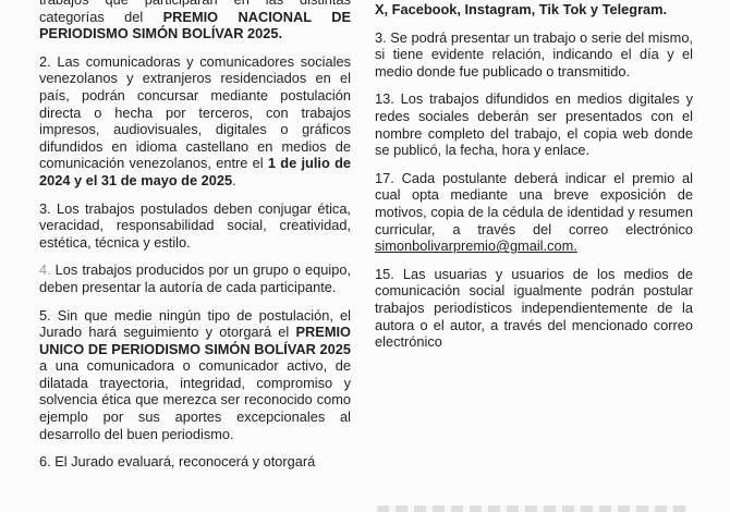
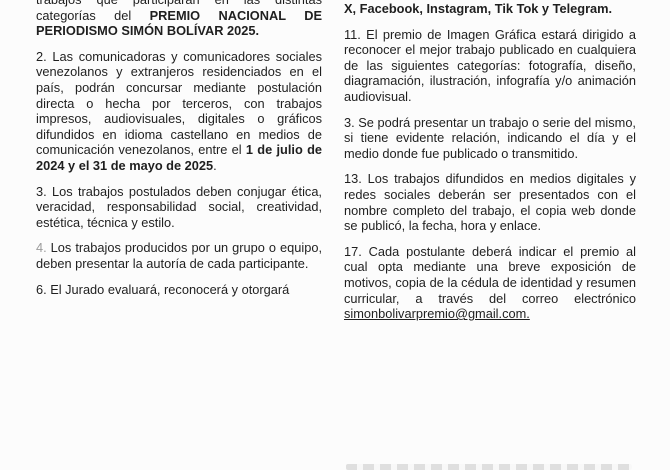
  2. Las comunicadoras y comunicadores sociales venezolanos y extranjeros residenciados en el país, podrán concursar mediante postulación directa o hecha por terceros, con trabajos impresos, audiovisuales, digitales o gráficos difundidos en idioma castellano en medios de comunicación venezolanos, entre el 1 de julio de 2024 y el 31 de mayo de 2025.
  3. Los trabajos postulados deben conjugar ética, veracidad, responsabilidad social, creatividad, estética, técnica y estilo.
  4. Los trabajos producidos por un grupo o equipo, deben presentar la autoría de cada participante.
- 5. Sin que medie ningún tipo de postulación, el Jurado hará seguimiento y otorgará el PREMIO UNICO DE PERIODISMO SIMÓN BOLÍVAR 2025 a una comunicadora o comunicador activo, de dilatada trayectoria, integridad, compromiso y solvencia ética que merezca ser reconocido como ejemplo por sus aportes excepcionales al desarrollo del buen periodismo.
  6. El Jurado evaluará, reconocerá y otorgará
  X, Facebook, Instagram, Tik Tok y Telegram.
+ 11. El premio de Imagen Gráfica estará dirigido a reconocer el mejor trabajo publicado en cualquiera de las siguientes categorías: fotografía, diseño, diagramación, ilustración, infografía y/o animación audiovisual.
  3. Se podrá presentar un trabajo o serie del mismo, si tiene evidente relación, indicando el día y el medio donde fue publicado o transmitido.
  13. Los trabajos difundidos en medios digitales y redes sociales deberán ser presentados con el nombre completo del trabajo, el copia web donde se publicó, la fecha, hora y enlace.
  17. Cada postulante deberá indicar el premio al cual opta mediante una breve exposición de motivos, copia de la cédula de identidad y resumen curricular, a través del correo electrónico simonbolivarpremio@gmail.com.
- 15. Las usuarias y usuarios de los medios de comunicación social igualmente podrán postular trabajos periodísticos independientemente de la autora o el autor, a través del mencionado correo electrónico
